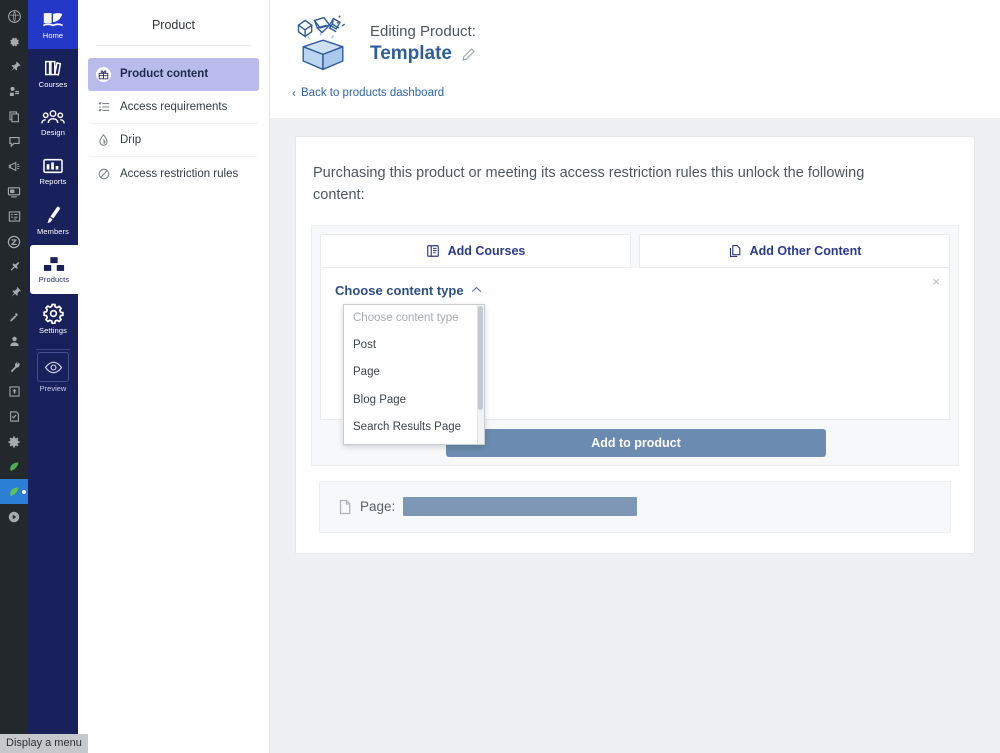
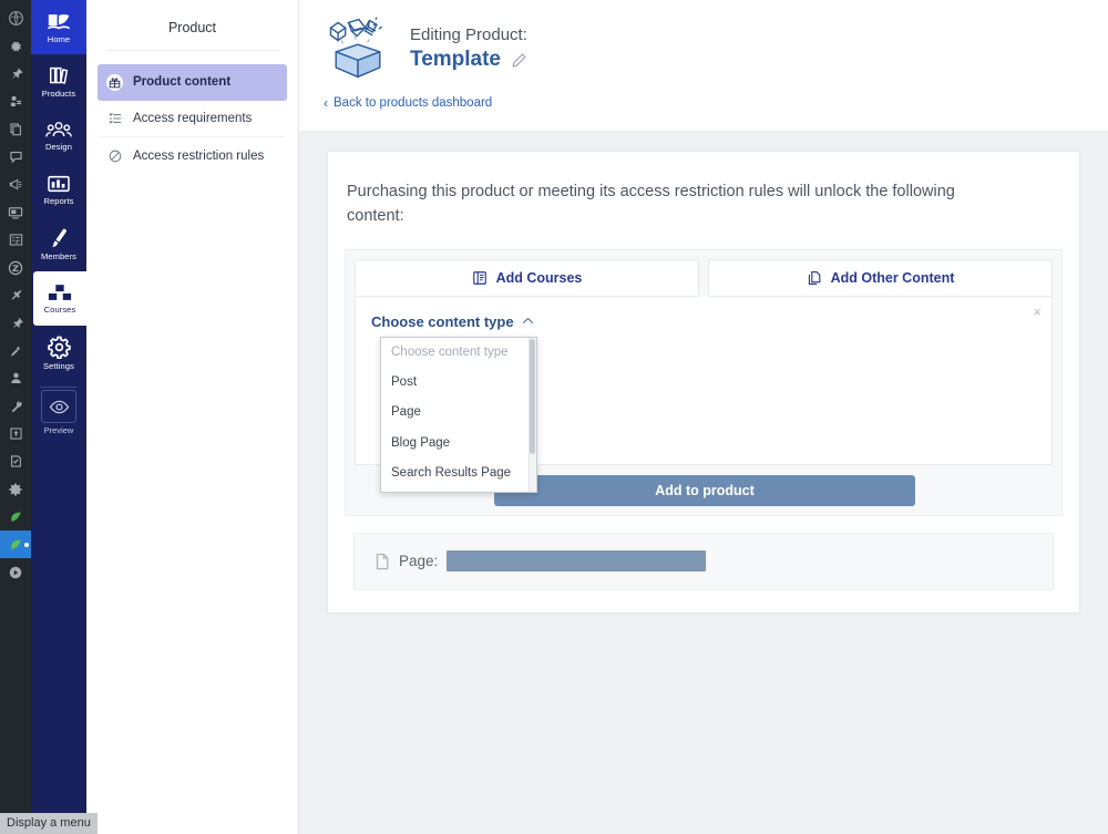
  Home
- Courses
+ Products
  Design
  Reports
  Members
- Products
+ Courses
  Settings
  Preview
  Product
  Product content
  Access requirements
- Drip
  Access restriction rules
  Editing Product:
  Template
  ‹
  Back to products dashboard
- Purchasing this product or meeting its access restriction rules this unlock the following content:
+ Purchasing this product or meeting its access restriction rules will unlock the following content:
  Add Courses
  Add Other Content
  ×
  Choose content type
  Choose content type
  Post
  Page
  Blog Page
  Search Results Page
  Add to product
  Page:
  Display a menu
